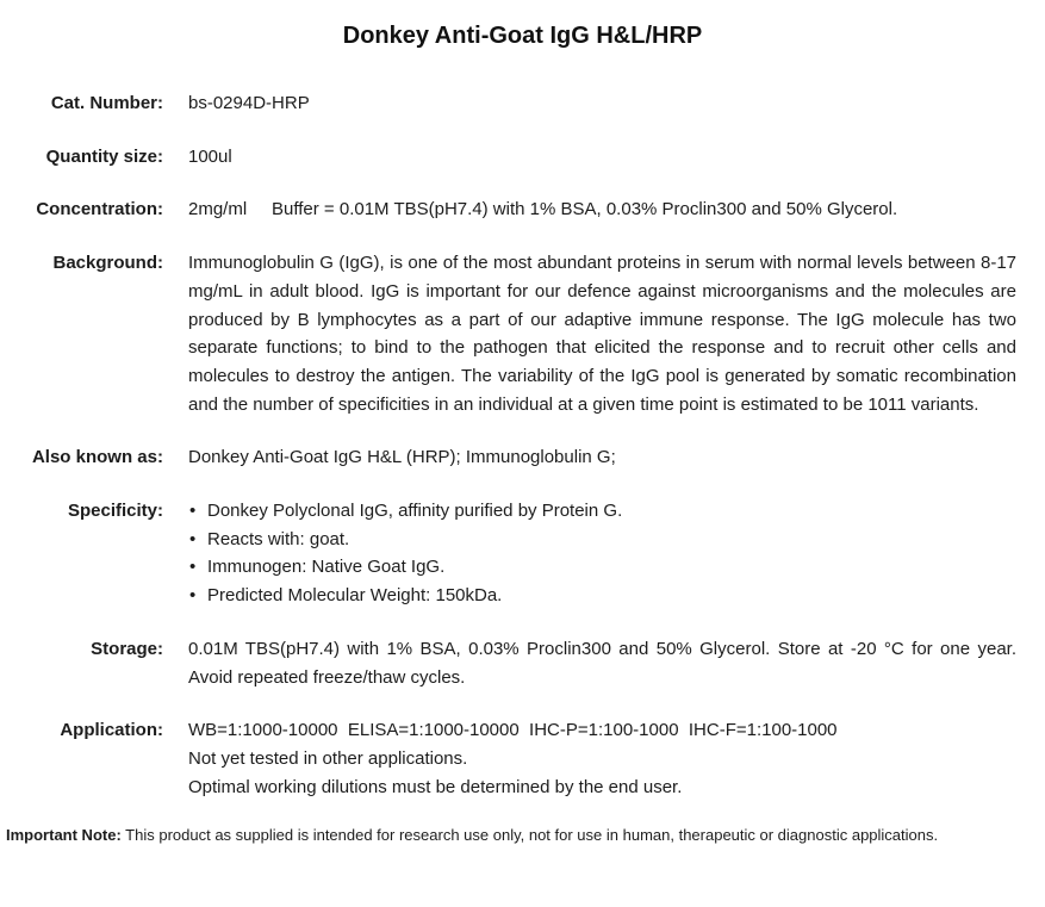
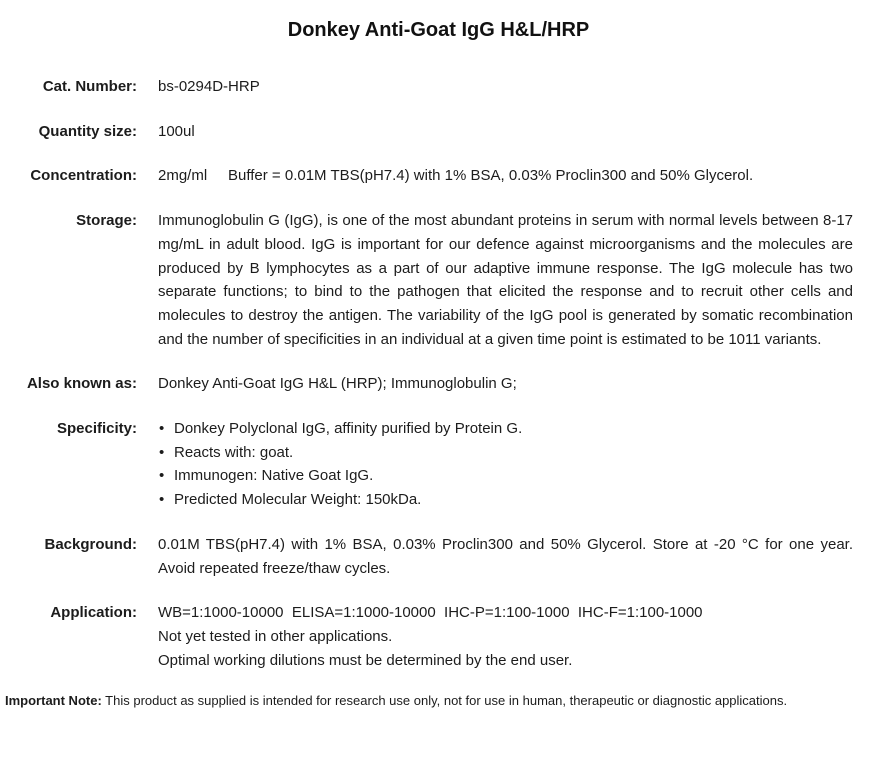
  Donkey Anti-Goat IgG H&L/HRP
  Cat. Number:
  bs-0294D-HRP
  Quantity size:
  100ul
  Concentration:
  2mg/ml Buffer = 0.01M TBS(pH7.4) with 1% BSA, 0.03% Proclin300 and 50% Glycerol.
- Background:
+ Storage:
  Immunoglobulin G (IgG), is one of the most abundant proteins in serum with normal levels between 8-17 mg/mL in adult blood. IgG is important for our defence against microorganisms and the molecules are produced by B lymphocytes as a part of our adaptive immune response. The IgG molecule has two separate functions; to bind to the pathogen that elicited the response and to recruit other cells and molecules to destroy the antigen. The variability of the IgG pool is generated by somatic recombination and the number of specificities in an individual at a given time point is estimated to be 1011 variants.
  Also known as:
  Donkey Anti-Goat IgG H&L (HRP); Immunoglobulin G;
  Specificity:
  Donkey Polyclonal IgG, affinity purified by Protein G.
  Reacts with: goat.
  Immunogen: Native Goat IgG.
  Predicted Molecular Weight: 150kDa.
- Storage:
+ Background:
  0.01M TBS(pH7.4) with 1% BSA, 0.03% Proclin300 and 50% Glycerol. Store at -20 °C for one year. Avoid repeated freeze/thaw cycles.
  Application:
  WB=1:1000-10000 ELISA=1:1000-10000 IHC-P=1:100-1000 IHC-F=1:100-1000
  Not yet tested in other applications.
  Optimal working dilutions must be determined by the end user.
  Important Note: This product as supplied is intended for research use only, not for use in human, therapeutic or diagnostic applications.
